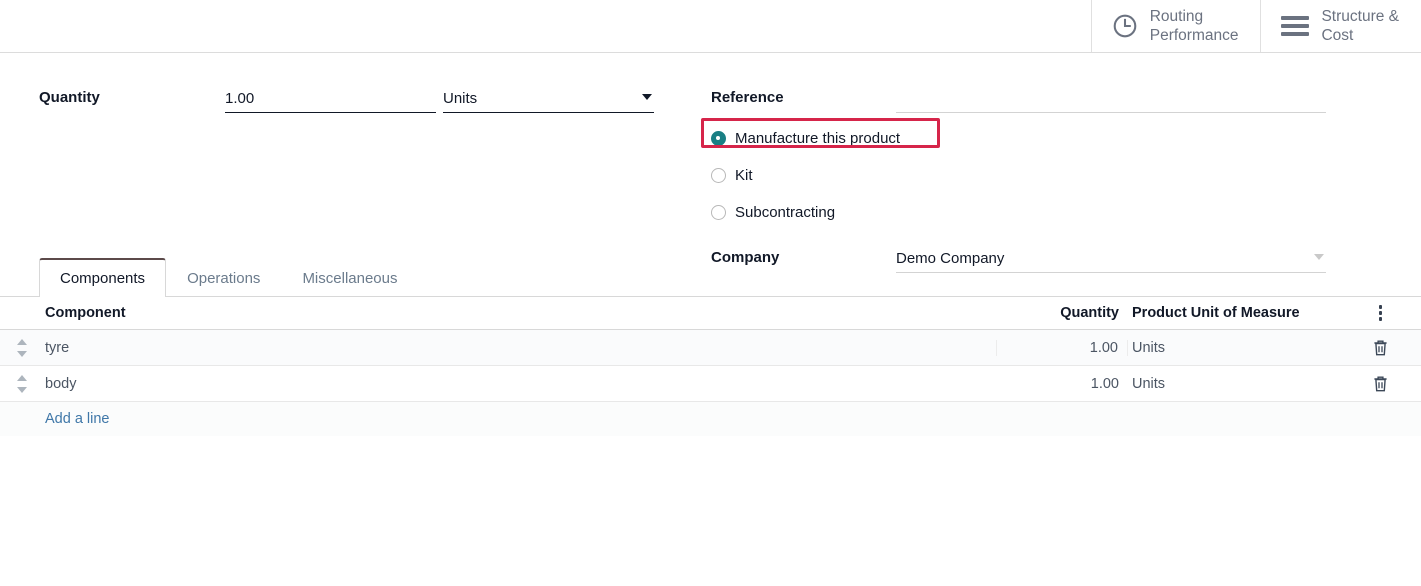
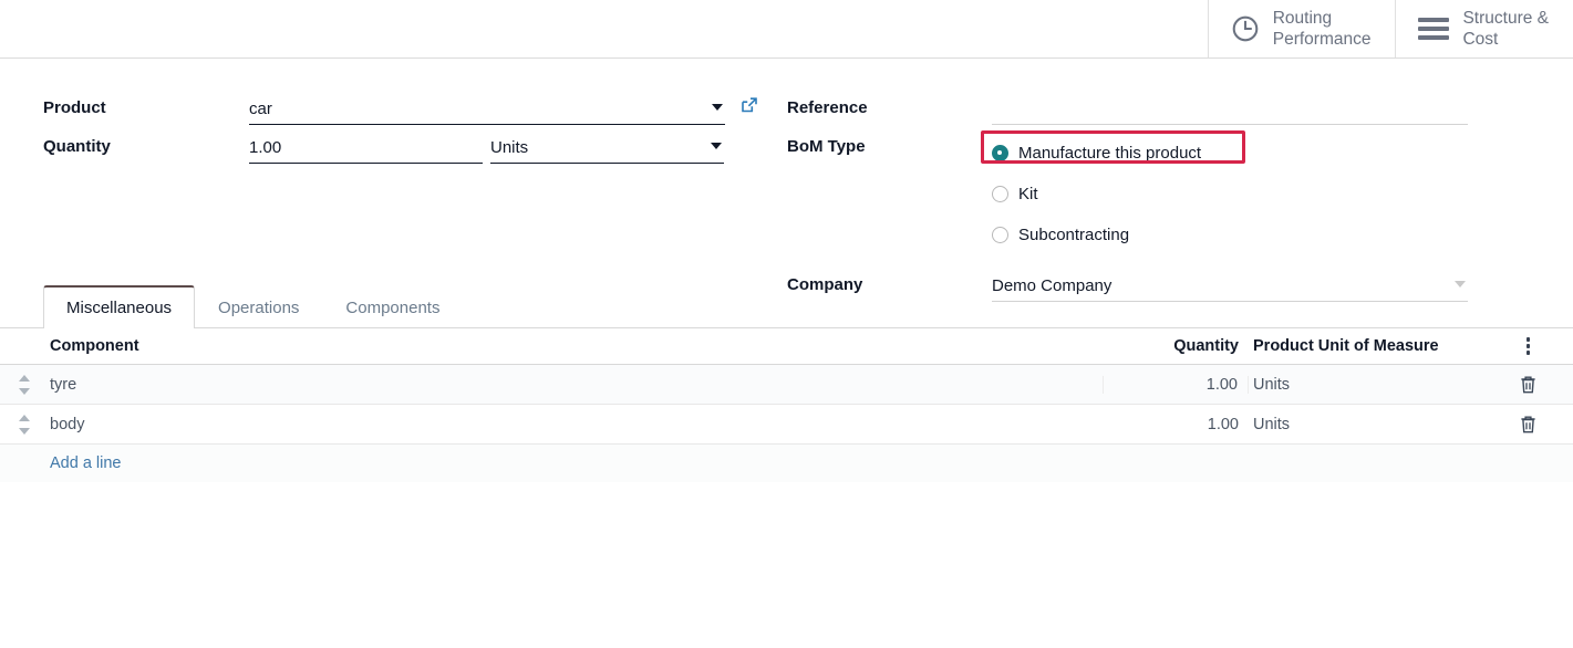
  Routing
  Performance
  Structure &
  Cost
+ Product
+ car
  Quantity
  1.00
  Units
  Reference
+ BoM Type
  Manufacture this product
  Kit
  Subcontracting
  Company
  Demo Company
- Components
+ Miscellaneous
  Operations
- Miscellaneous
+ Components
  Component
  Quantity
  Product Unit of Measure
  tyre
  1.00
  Units
  body
  1.00
  Units
  Add a line
